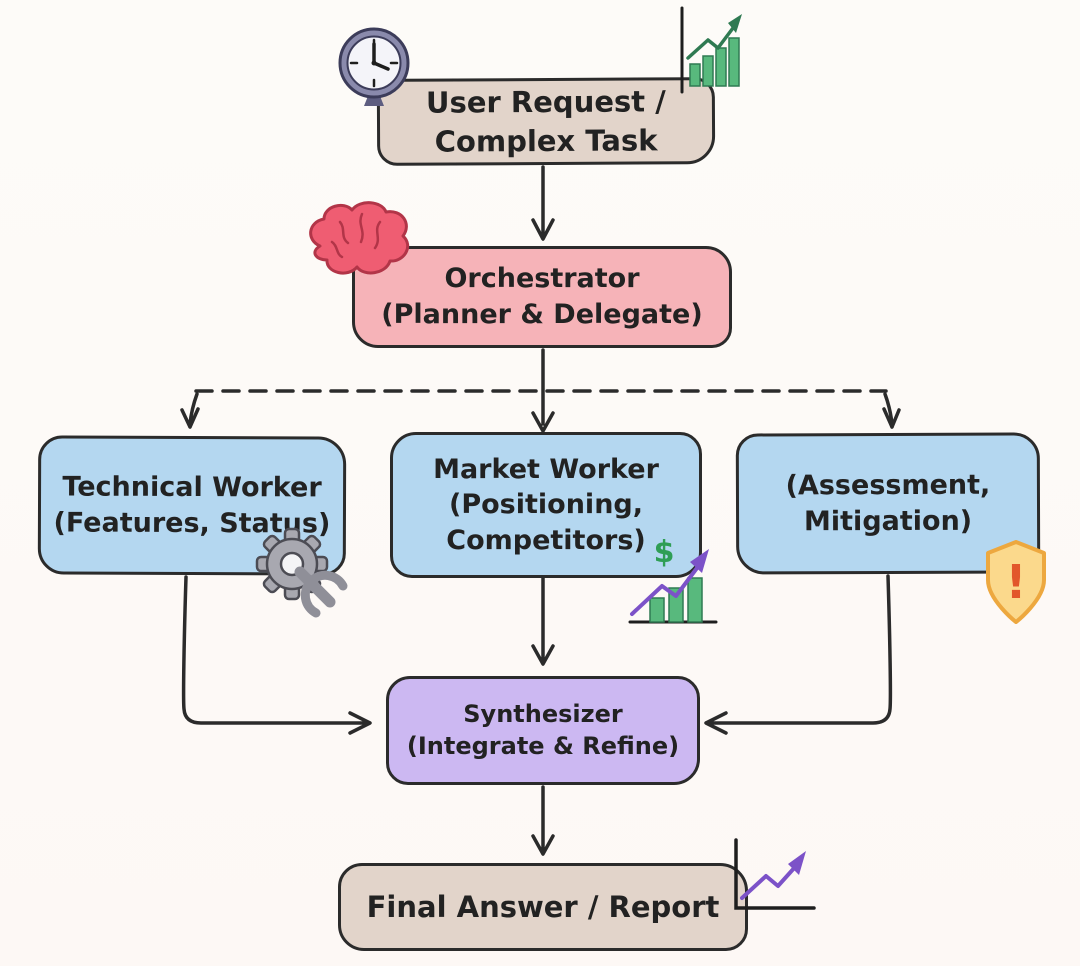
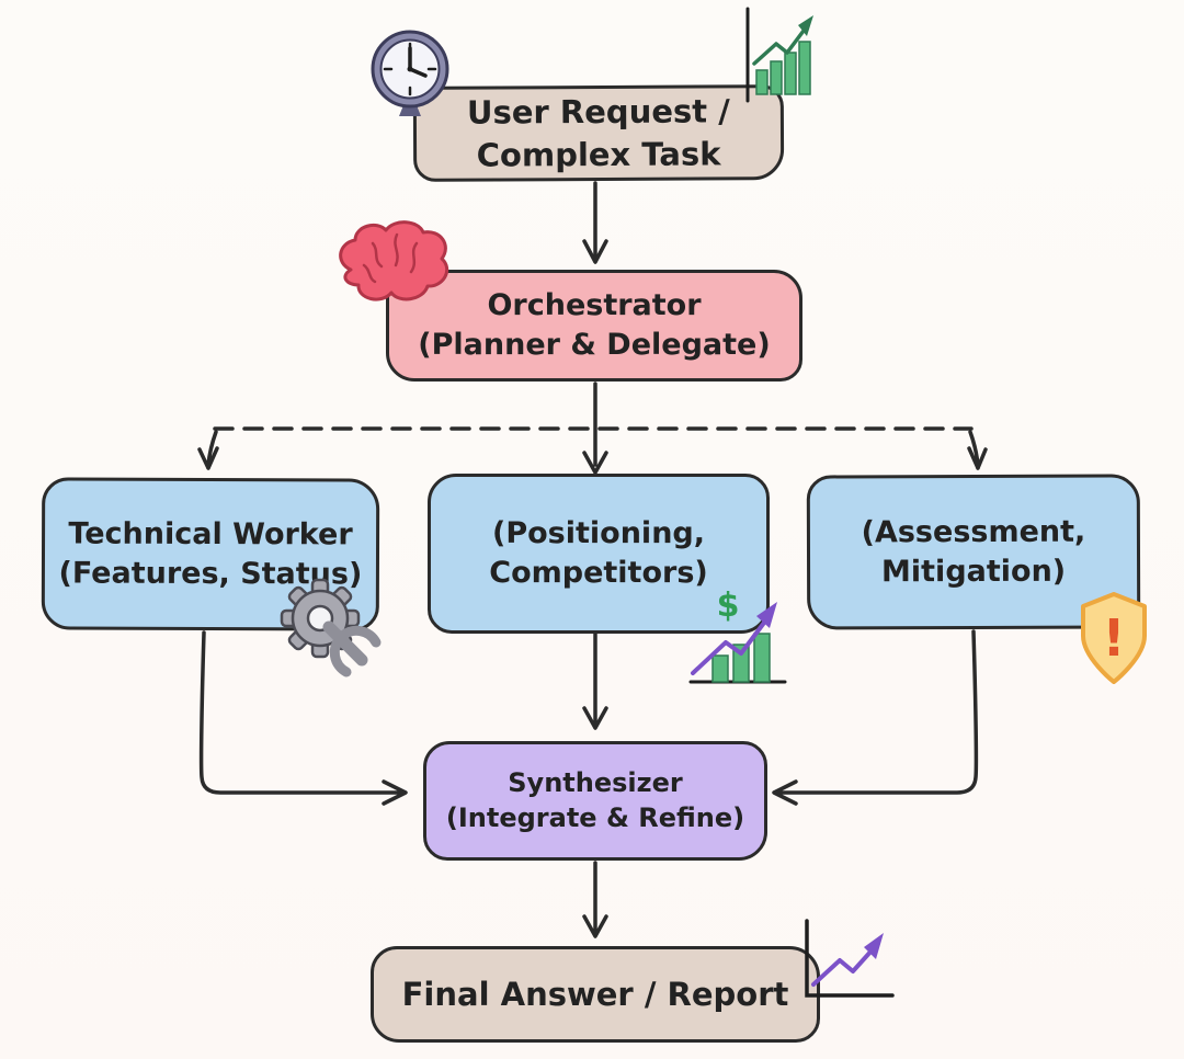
  User Request /
  Complex Task
  Orchestrator
  (Planner & Delegate)
  Technical Worker
  (Features, Status)
- Market Worker
  (Positioning,
  Competitors)
  (Assessment,
  Mitigation)
  Synthesizer
  (Integrate & Refine)
  Final Answer / Report
  $
  !
